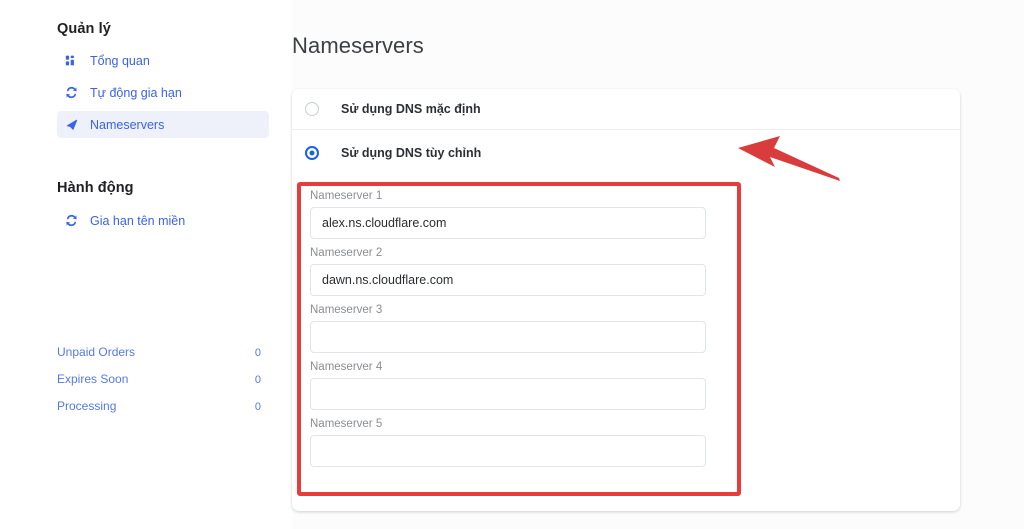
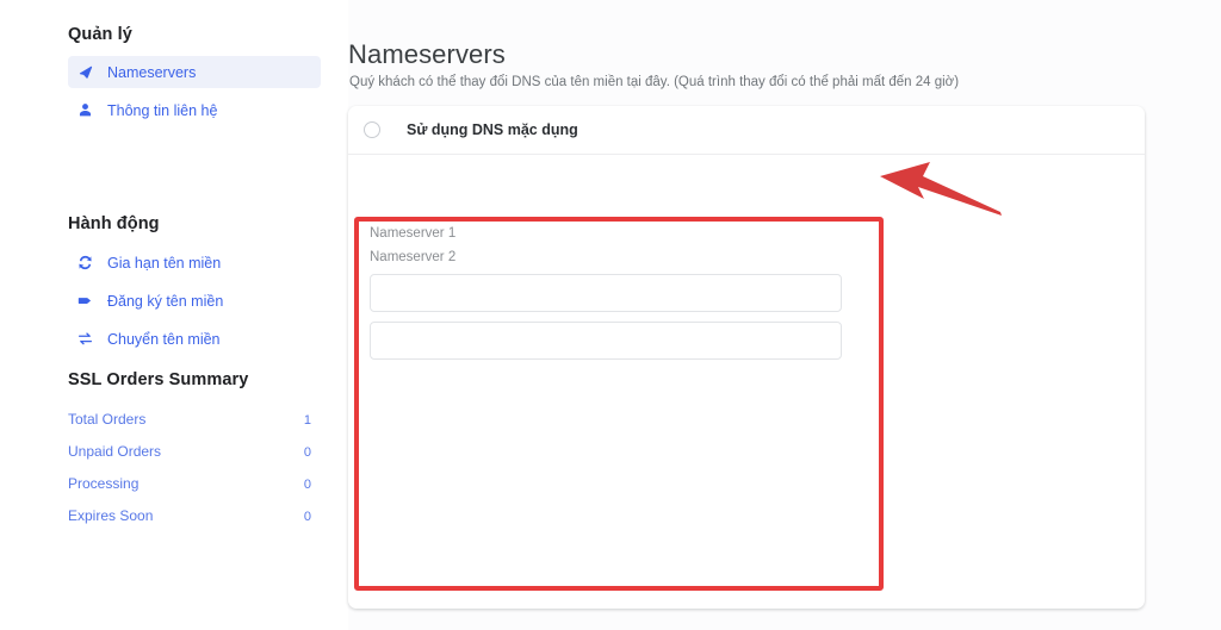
  Quản lý
- Tổng quan
- Tự động gia hạn
  Nameservers
+ Thông tin liên hệ
  Hành động
  Gia hạn tên miền
+ Đăng ký tên miền
+ Chuyển tên miền
+ SSL Orders Summary
+ Total Orders
+ 1
  Unpaid Orders
  0
- Expires Soon
+ Processing
  0
- Processing
+ Expires Soon
  0
  Nameservers
+ Quý khách có thể thay đổi DNS của tên miền tại đây. (Quá trình thay đổi có thể phải mất đến 24 giờ)
- Sử dụng DNS mặc định
+ Sử dụng DNS mặc dụng
- Sử dụng DNS tùy chỉnh
  Nameserver 1
- alex.ns.cloudflare.com
  Nameserver 2
- dawn.ns.cloudflare.com
- Nameserver 3
- Nameserver 4
- Nameserver 5
